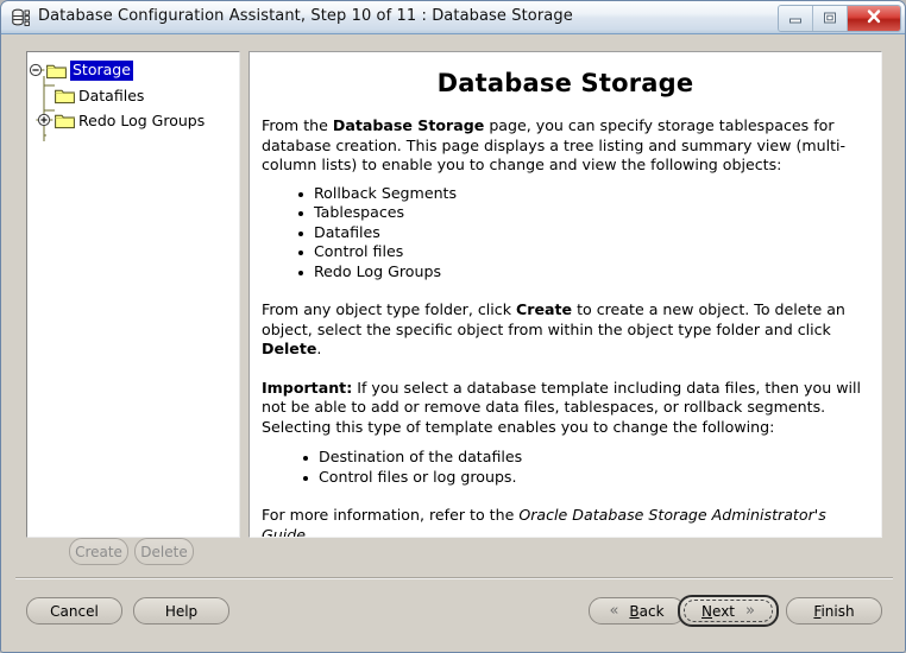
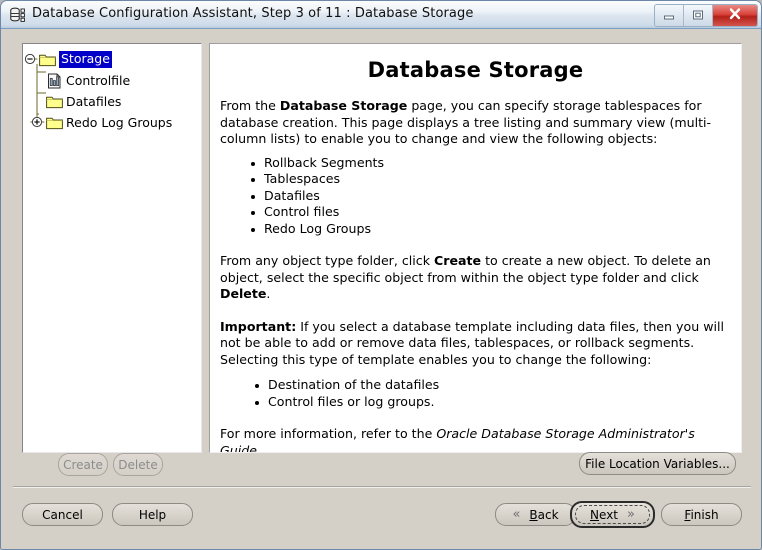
- Database Configuration Assistant, Step 10 of 11 : Database Storage
+ Database Configuration Assistant, Step 3 of 11 : Database Storage
  Storage
+ Controlfile
  Datafiles
  Redo Log Groups
  Database Storage
  From the Database Storage page, you can specify storage tablespaces for database creation. This page displays a tree listing and summary view (multi-column lists) to enable you to change and view the following objects:
  Rollback Segments
  Tablespaces
  Datafiles
  Control files
  Redo Log Groups
  From any object type folder, click Create to create a new object. To delete an object, select the specific object from within the object type folder and click Delete.
  Important: If you select a database template including data files, then you will not be able to add or remove data files, tablespaces, or rollback segments. Selecting this type of template enables you to change the following:
  Destination of the datafiles
  Control files or log groups.
  For more information, refer to the Oracle Database Storage Administrator's Guide.
  Create
  Delete
+ File Location Variables...
  Cancel
  Help
  «
  Back
  Next
  »
  Finish
